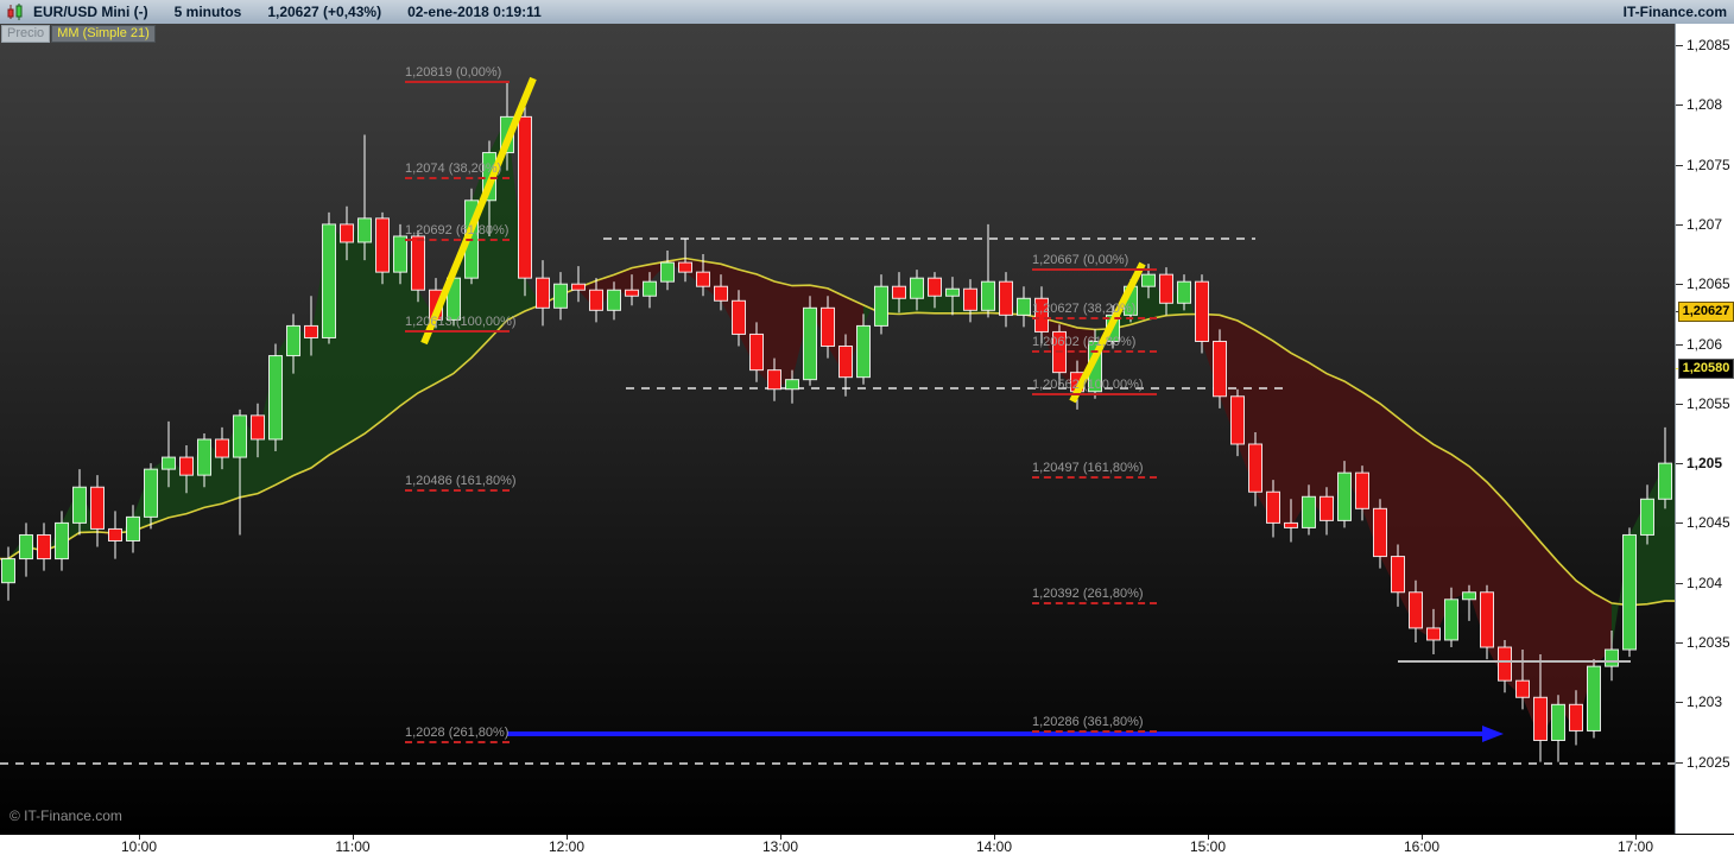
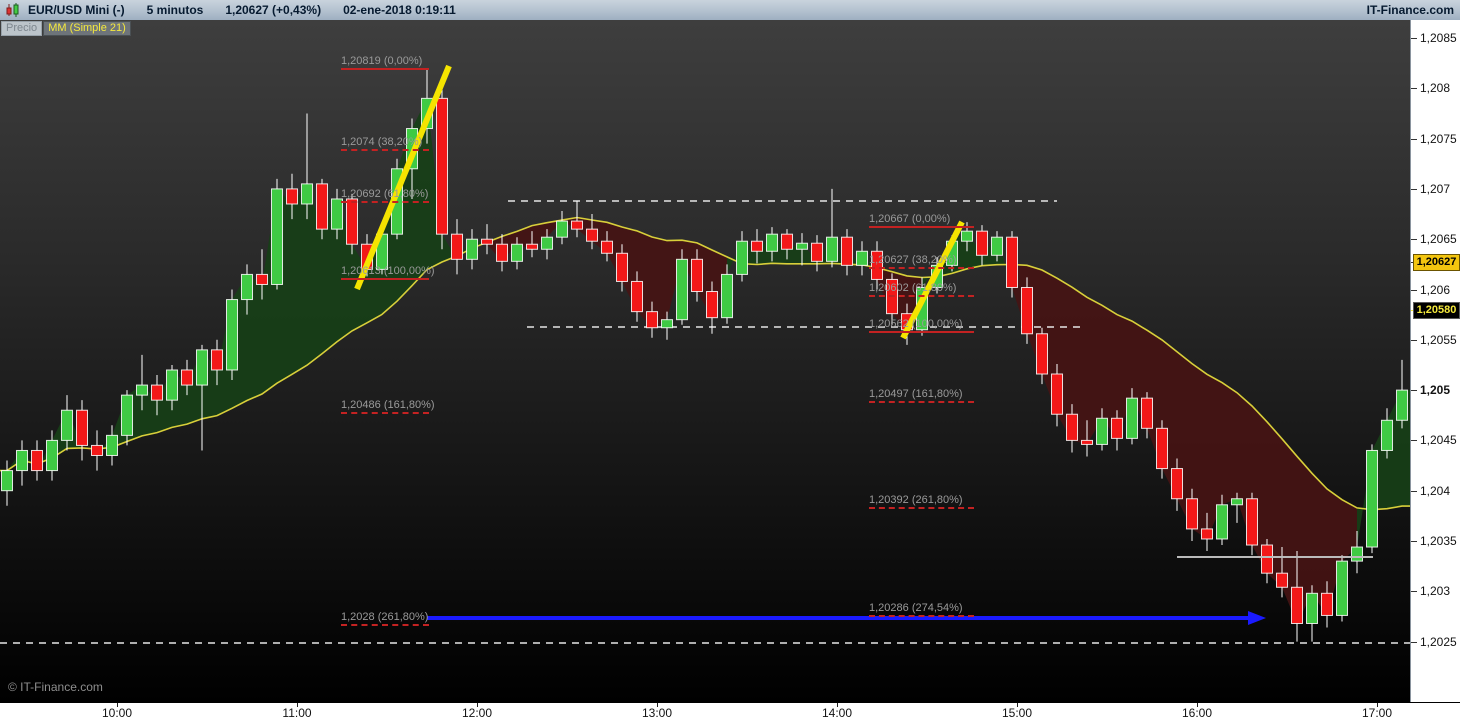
  EUR/USD Mini (-)
  5 minutos
  1,20627 (+0,43%)
  02-ene-2018 0:19:11
  IT-Finance.com
  Precio
  MM (Simple 21)
  1,20819 (0,00%)
  1,2074 (38,20%)
  1,20692 (61,80%)
  1,20613 (100,00%)
  1,20486 (161,80%)
  1,2028 (261,80%)
  1,20667 (0,00%)
  1,20627 (38,20%)
  1,20602 (61,80%)
  1,20562 (100,00%)
  1,20497 (161,80%)
  1,20392 (261,80%)
- 1,20286 (361,80%)
+ 1,20286 (274,54%)
  © IT-Finance.com
  1,2085
  1,208
  1,2075
  1,207
  1,2065
  1,206
  1,2055
  1,205
  1,2045
  1,204
  1,2035
  1,203
  1,2025
  1,20627
  1,20580
  10:00
  11:00
  12:00
  13:00
  14:00
  15:00
  16:00
  17:00
